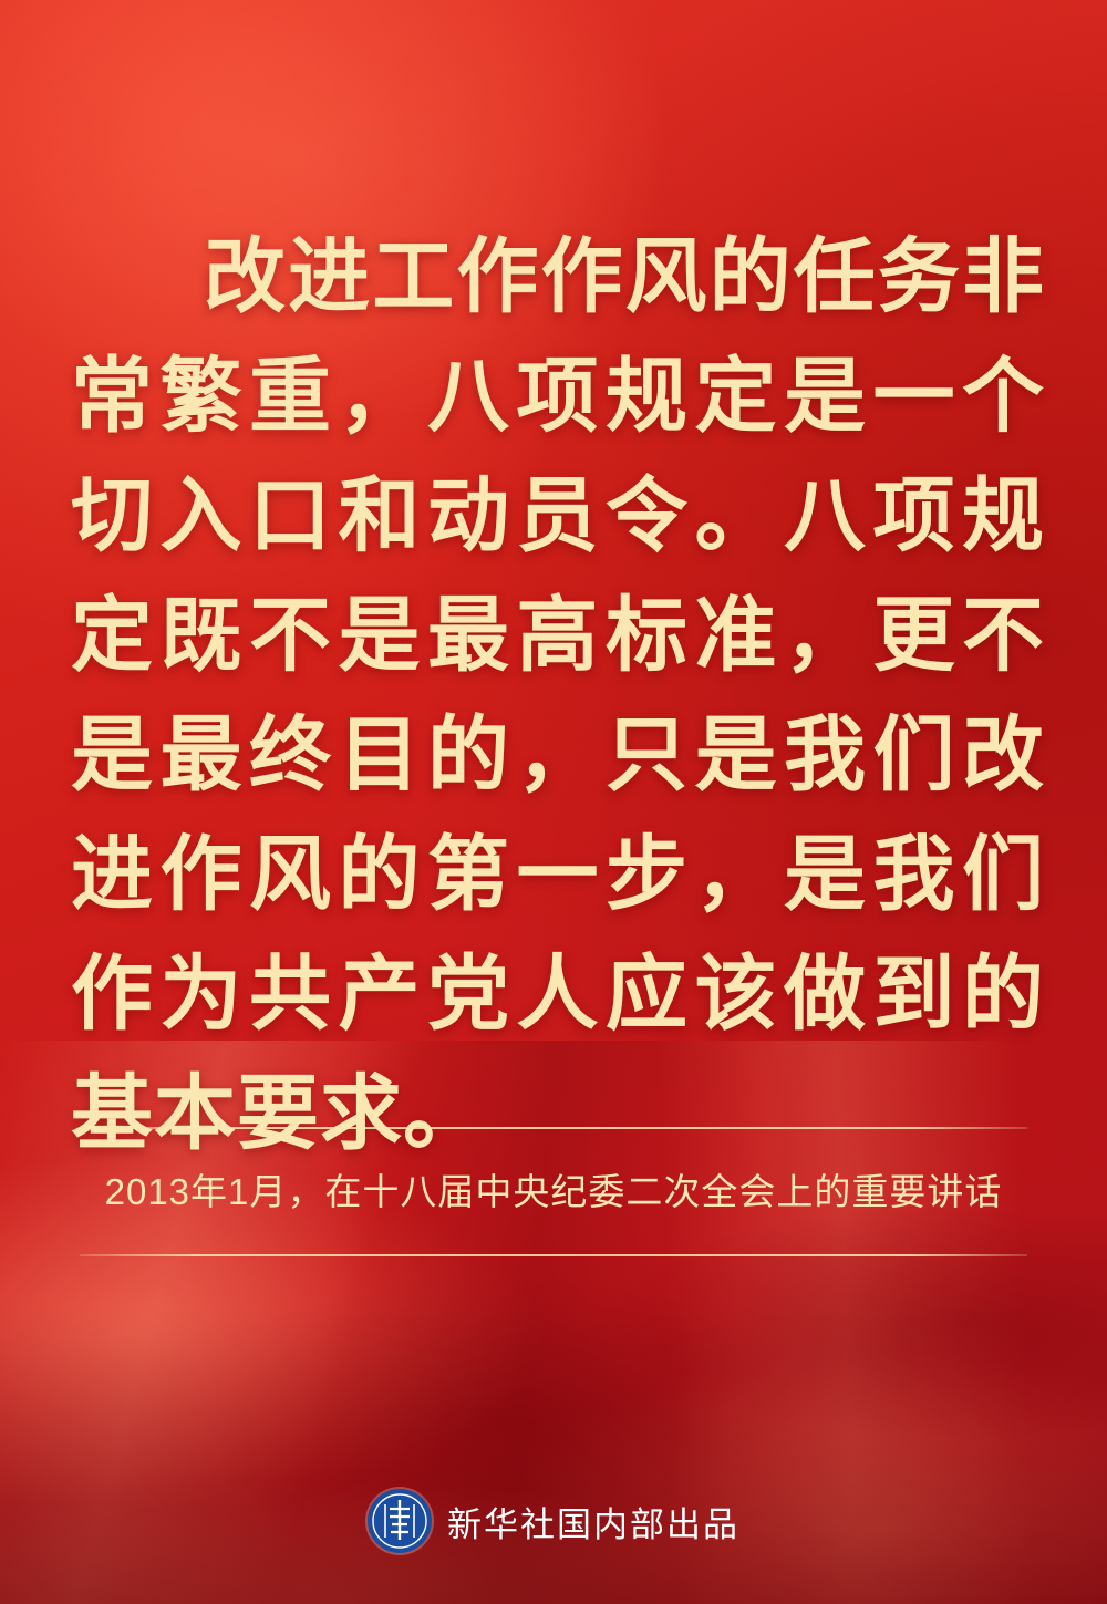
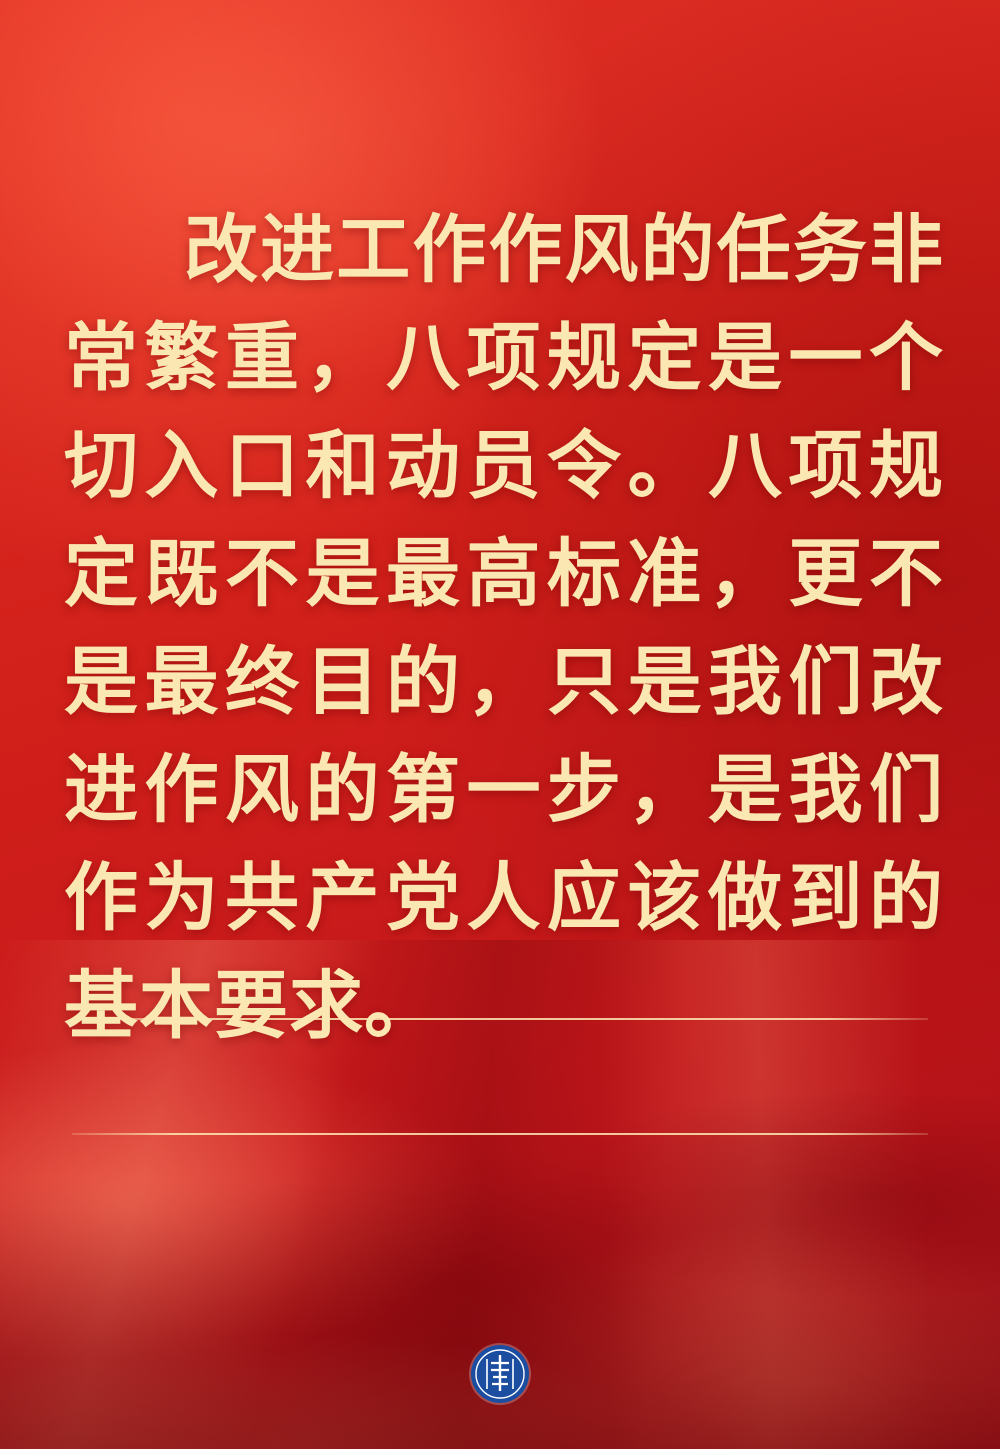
  改进工作作风的任务非常繁重，八项规定是一个切入口和动员令。八项规定既不是最高标准，更不是最终目的，只是我们改进作风的第一步，是我们作为共产党人应该做到的基本要求。
- 2013年1月，在十八届中央纪委二次全会上的重要讲话
- 新华社国内部出品
